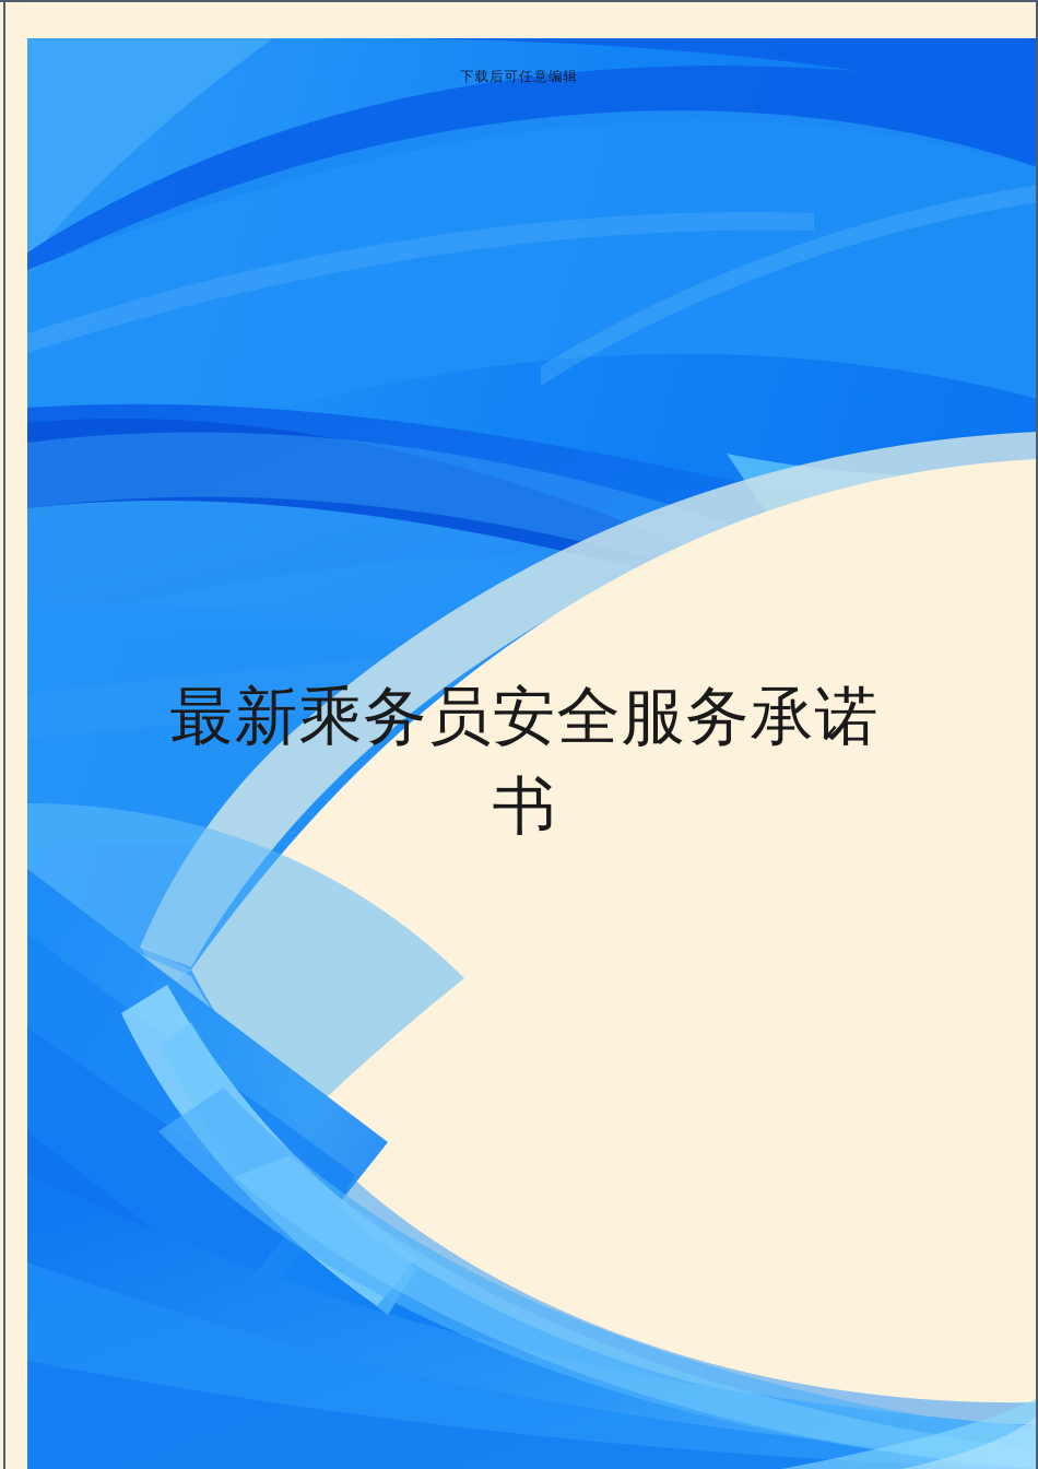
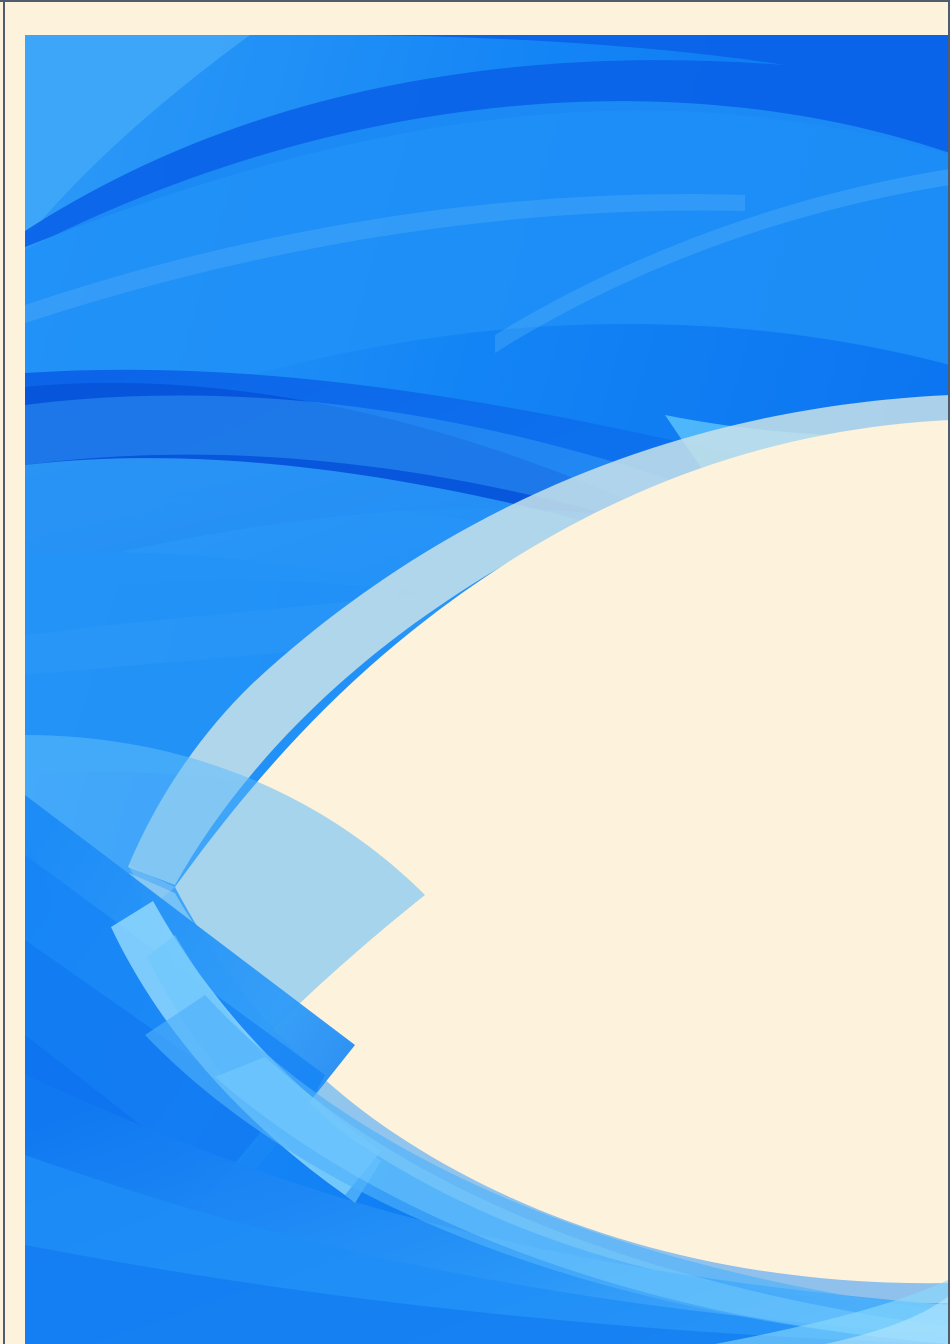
- 下载后可任意编辑
- 最新乘务员安全服务承诺书
